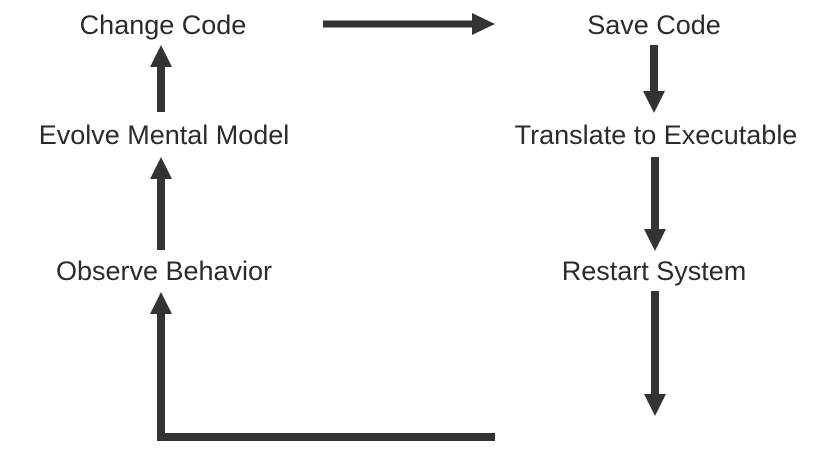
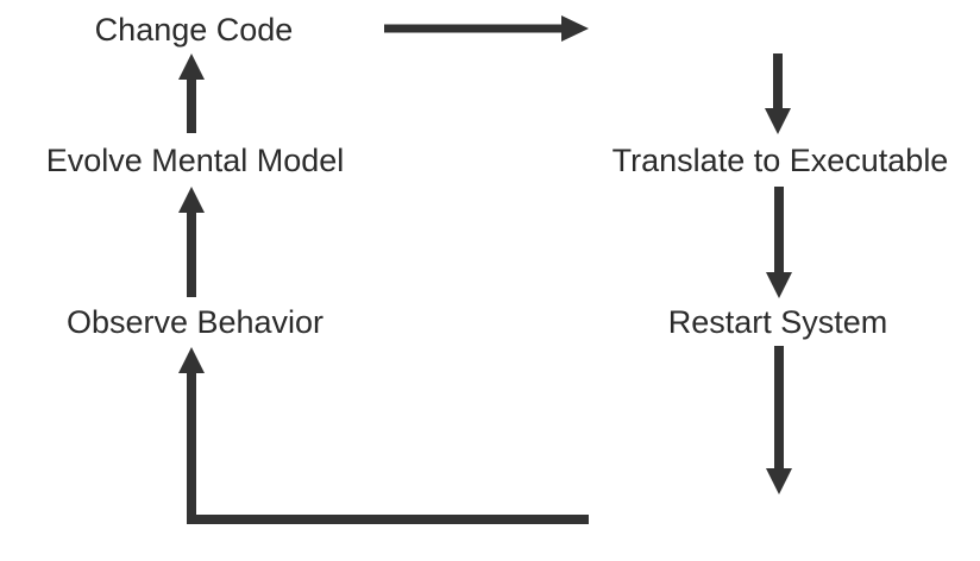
  Change Code
  Evolve Mental Model
  Observe Behavior
- Save Code
  Translate to Executable
  Restart System
